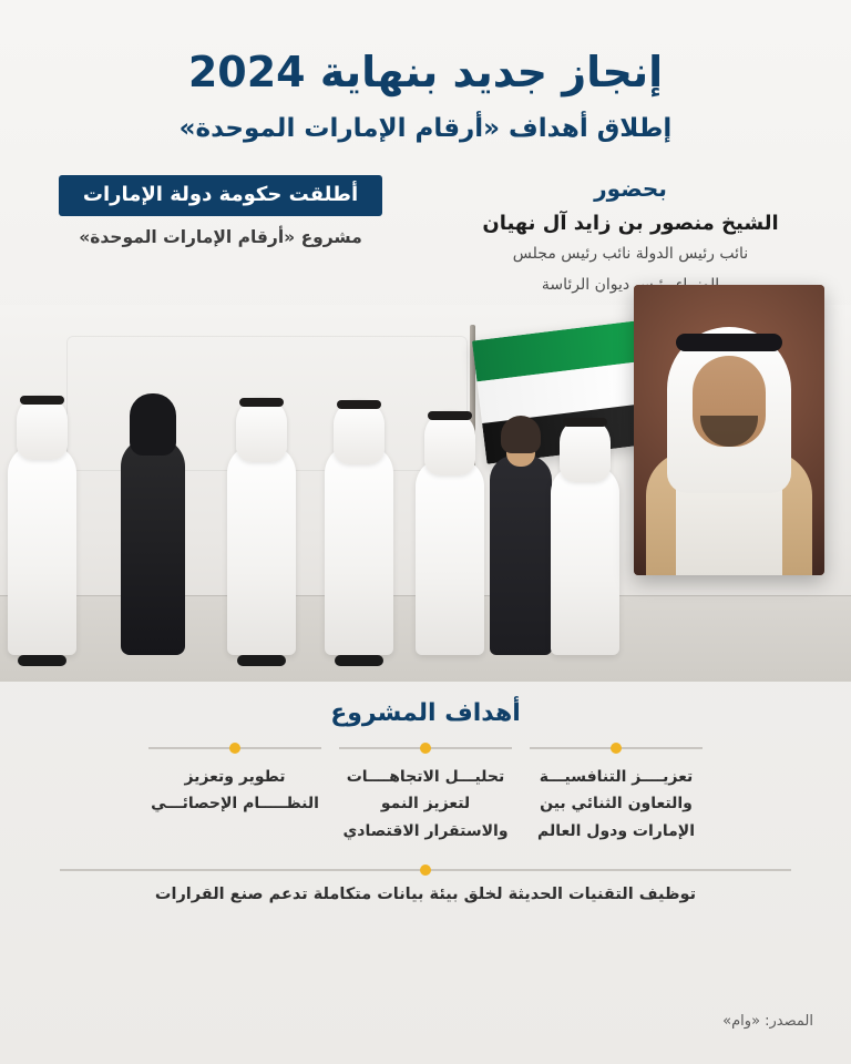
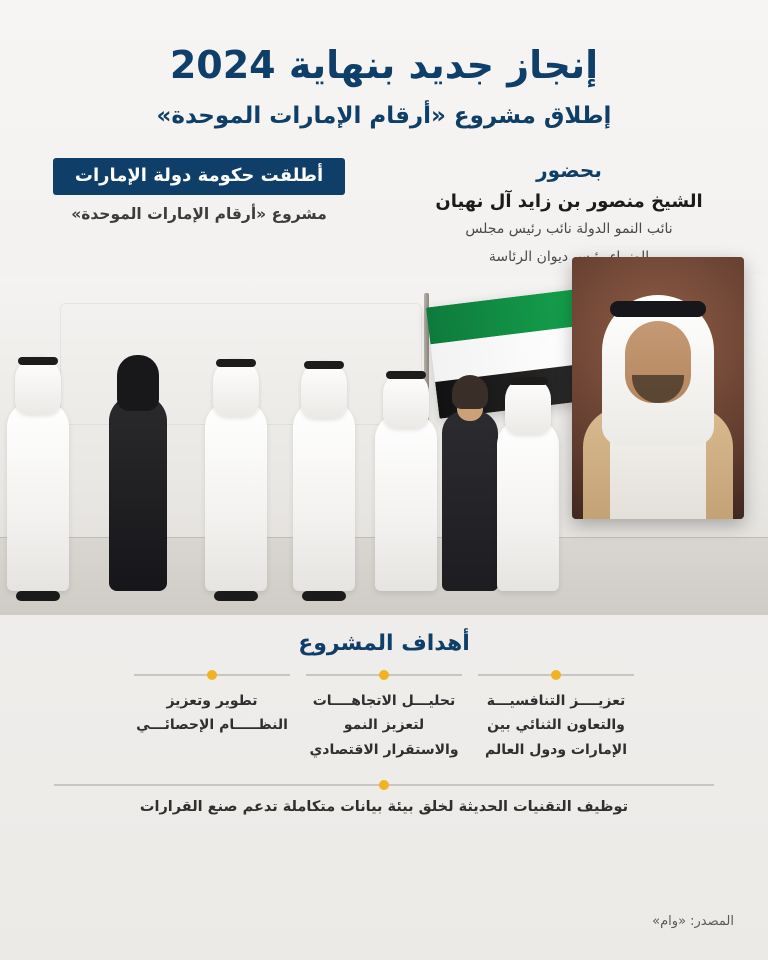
  إنجاز جديد بنهاية 2024
- إطلاق أهداف «أرقام الإمارات الموحدة»
+ إطلاق مشروع «أرقام الإمارات الموحدة»
  بحضور
  الشيخ منصور بن زايد آل نهيان
- نائب رئيس الدولة نائب رئيس مجلس
+ نائب النمو الدولة نائب رئيس مجلس
  أطلقت حكومة دولة الإمارات
  مشروع «أرقام الإمارات الموحدة»
  أهداف المشروع
  تعزيــــز التنافسيـــة والتعاون الثنائي بين الإمارات ودول العالم
  تحليـــل الاتجاهــــات لتعزيز النمو والاستقرار الاقتصادي
  تطوير وتعزيز النظـــــام الإحصائـــي
  توظيف التقنيات الحديثة لخلق بيئة بيانات متكاملة تدعم صنع القرارات
  المصدر: «وام»
